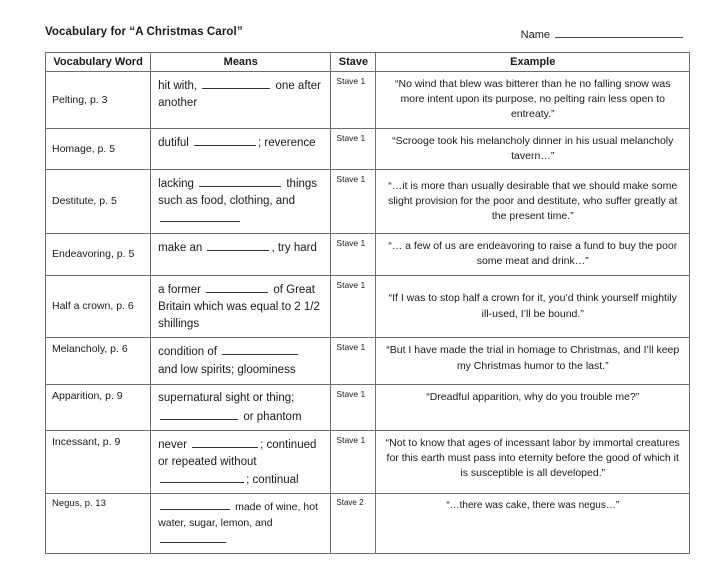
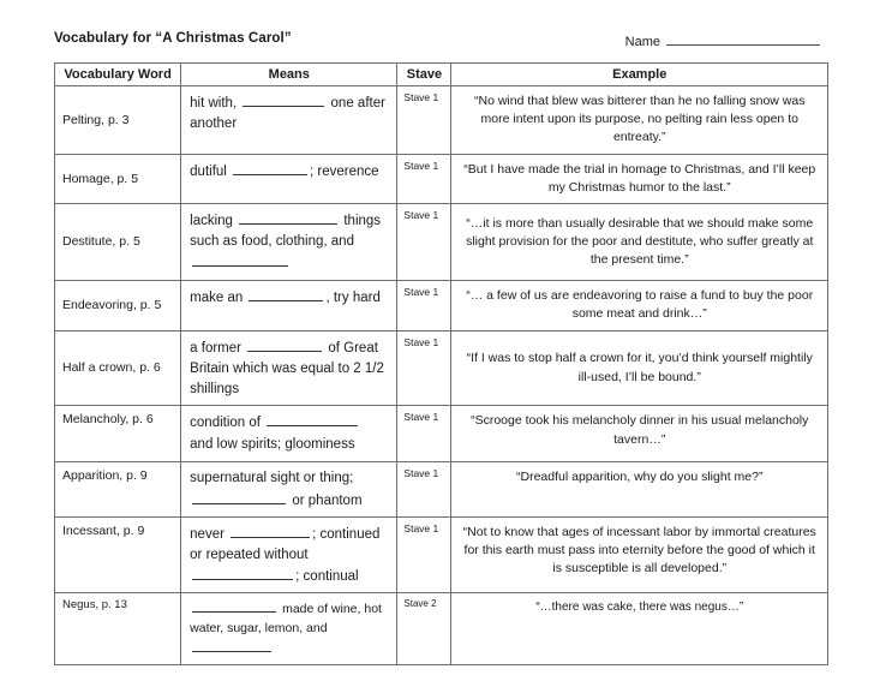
  Vocabulary for “A Christmas Carol”
  Name
  Vocabulary Word	Means	Stave	Example
  Pelting, p. 3	hit with, one after another	Stave 1	“No wind that blew was bitterer than he no falling snow was more intent upon its purpose, no pelting rain less open to entreaty.”
- Homage, p. 5	dutiful ; reverence	Stave 1	“Scrooge took his melancholy dinner in his usual melancholy tavern…”
+ Homage, p. 5	dutiful ; reverence	Stave 1	“But I have made the trial in homage to Christmas, and I’ll keep my Christmas humor to the last.”
  Destitute, p. 5	lacking things such as food, clothing, and	Stave 1	“…it is more than usually desirable that we should make some slight provision for the poor and destitute, who suffer greatly at the present time.”
  Endeavoring, p. 5	make an , try hard	Stave 1	“… a few of us are endeavoring to raise a fund to buy the poor some meat and drink…”
  Half a crown, p. 6	a former of Great Britain which was equal to 2 1/2 shillings	Stave 1	“If I was to stop half a crown for it, you’d think yourself mightily ill-used, I’ll be bound.”
- Melancholy, p. 6	condition of and low spirits; gloominess	Stave 1	“But I have made the trial in homage to Christmas, and I’ll keep my Christmas humor to the last.”
+ Melancholy, p. 6	condition of and low spirits; gloominess	Stave 1	“Scrooge took his melancholy dinner in his usual melancholy tavern…”
- Apparition, p. 9	supernatural sight or thing; or phantom	Stave 1	“Dreadful apparition, why do you trouble me?”
+ Apparition, p. 9	supernatural sight or thing; or phantom	Stave 1	“Dreadful apparition, why do you slight me?”
  Incessant, p. 9	never ; continued or repeated without ; continual	Stave 1	“Not to know that ages of incessant labor by immortal creatures for this earth must pass into eternity before the good of which it is susceptible is all developed.”
  Negus, p. 13	made of wine, hot water, sugar, lemon, and	Stave 2	“…there was cake, there was negus…”
